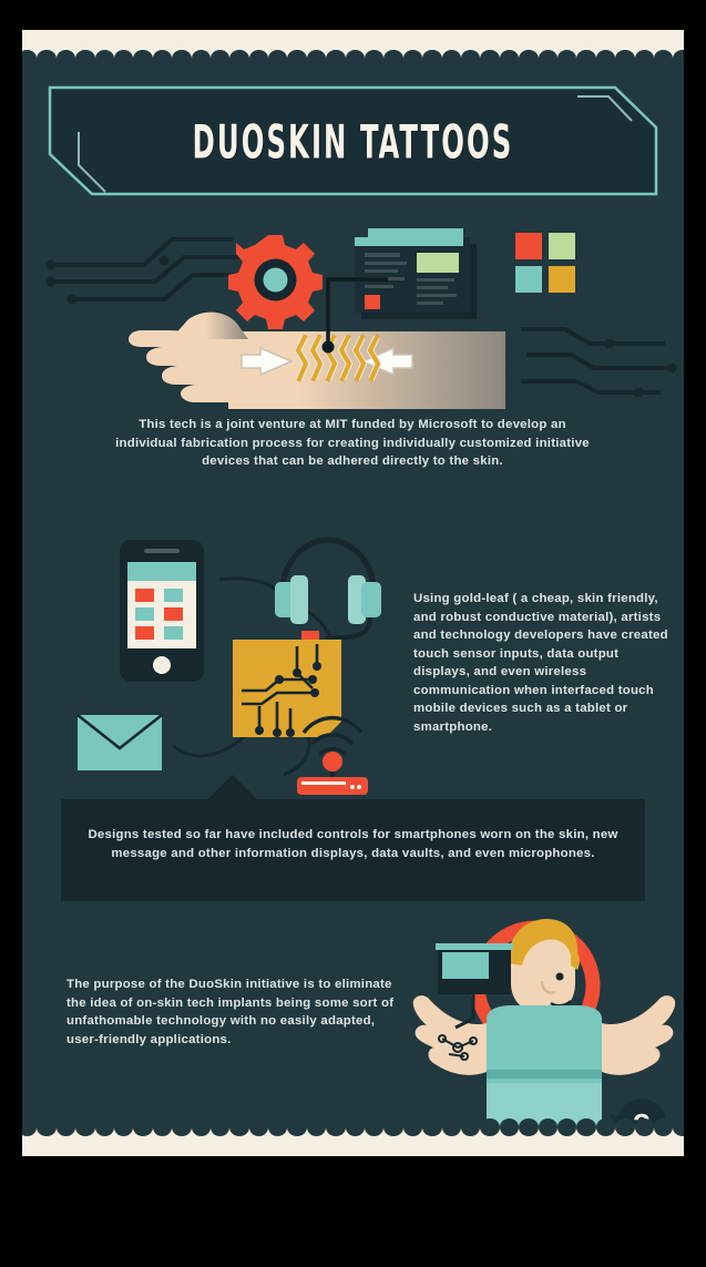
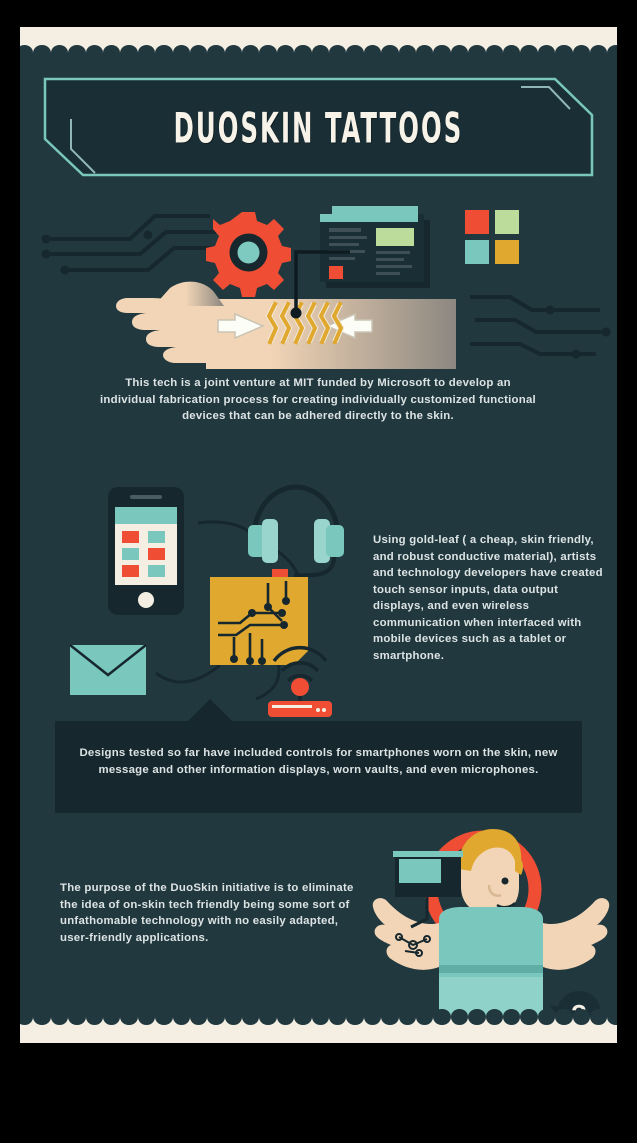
  DUOSKIN TATTOOS
- This tech is a joint venture at MIT funded by Microsoft to develop an individual fabrication process for creating individually customized initiative devices that can be adhered directly to the skin.
+ This tech is a joint venture at MIT funded by Microsoft to develop an individual fabrication process for creating individually customized functional devices that can be adhered directly to the skin.
- Using gold-leaf ( a cheap, skin friendly, and robust conductive material), artists and technology developers have created touch sensor inputs, data output displays, and even wireless communication when interfaced touch mobile devices such as a tablet or smartphone.
+ Using gold-leaf ( a cheap, skin friendly, and robust conductive material), artists and technology developers have created touch sensor inputs, data output displays, and even wireless communication when interfaced with mobile devices such as a tablet or smartphone.
- Designs tested so far have included controls for smartphones worn on the skin, new message and other information displays, data vaults, and even microphones.
+ Designs tested so far have included controls for smartphones worn on the skin, new message and other information displays, worn vaults, and even microphones.
- The purpose of the DuoSkin initiative is to eliminate the idea of on-skin tech implants being some sort of unfathomable technology with no easily adapted, user-friendly applications.
+ The purpose of the DuoSkin initiative is to eliminate the idea of on-skin tech friendly being some sort of unfathomable technology with no easily adapted, user-friendly applications.
